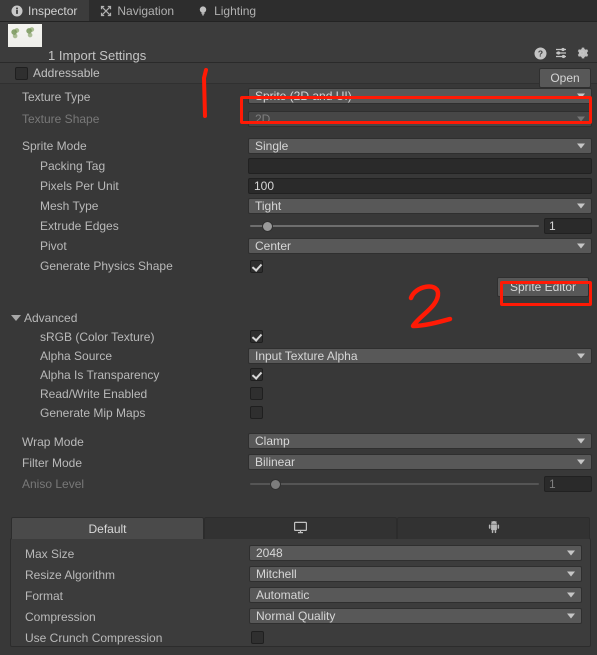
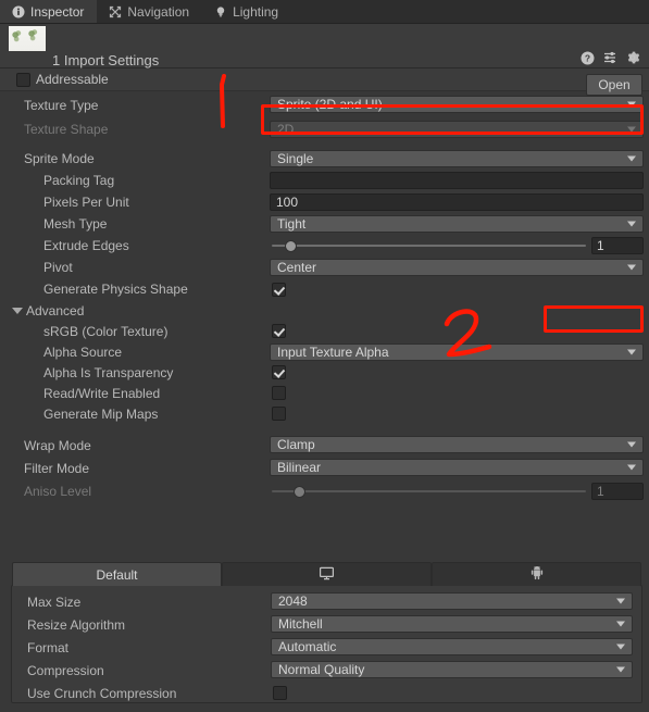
  Inspector
  Navigation
  Lighting
  1 Import Settings
  ?
  Open
  Addressable
  Texture Type
  Sprite (2D and UI)
  Texture Shape
  2D
  Sprite Mode
  Single
  Packing Tag
  Pixels Per Unit
  100
  Mesh Type
  Tight
  Extrude Edges
  1
  Pivot
  Center
  Generate Physics Shape
- Sprite Editor
  Advanced
  sRGB (Color Texture)
  Alpha Source
  Input Texture Alpha
  Alpha Is Transparency
  Read/Write Enabled
  Generate Mip Maps
  Wrap Mode
  Clamp
  Filter Mode
  Bilinear
  Aniso Level
  1
  Default
  Max Size
  2048
  Resize Algorithm
  Mitchell
  Format
  Automatic
  Compression
  Normal Quality
  Use Crunch Compression
